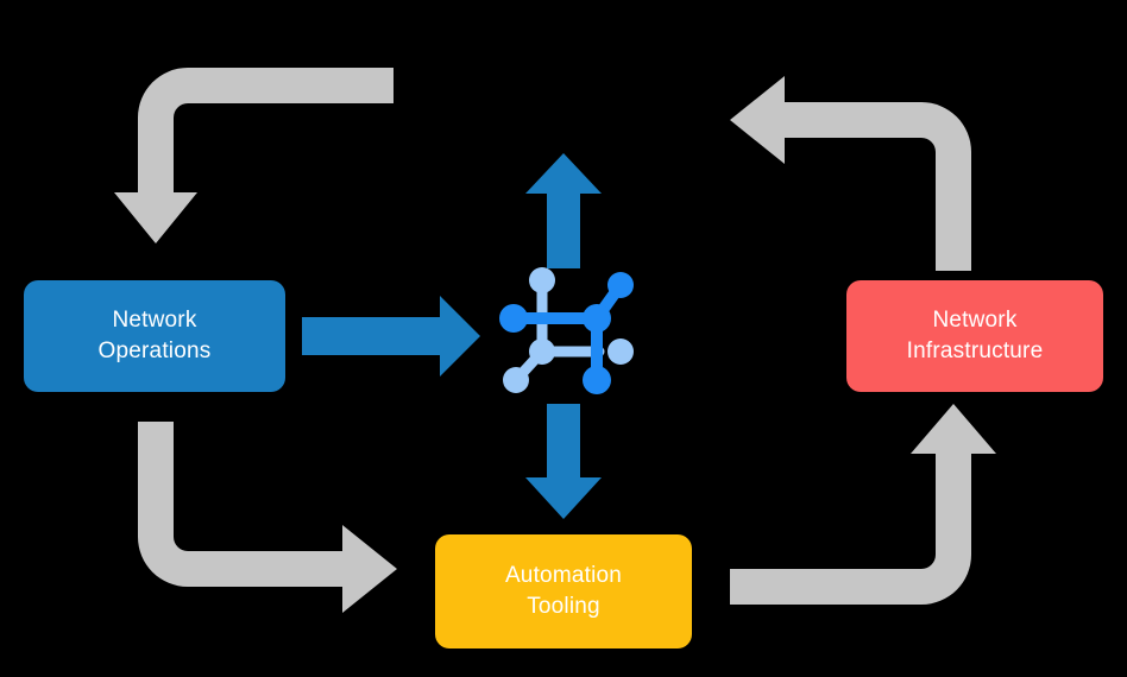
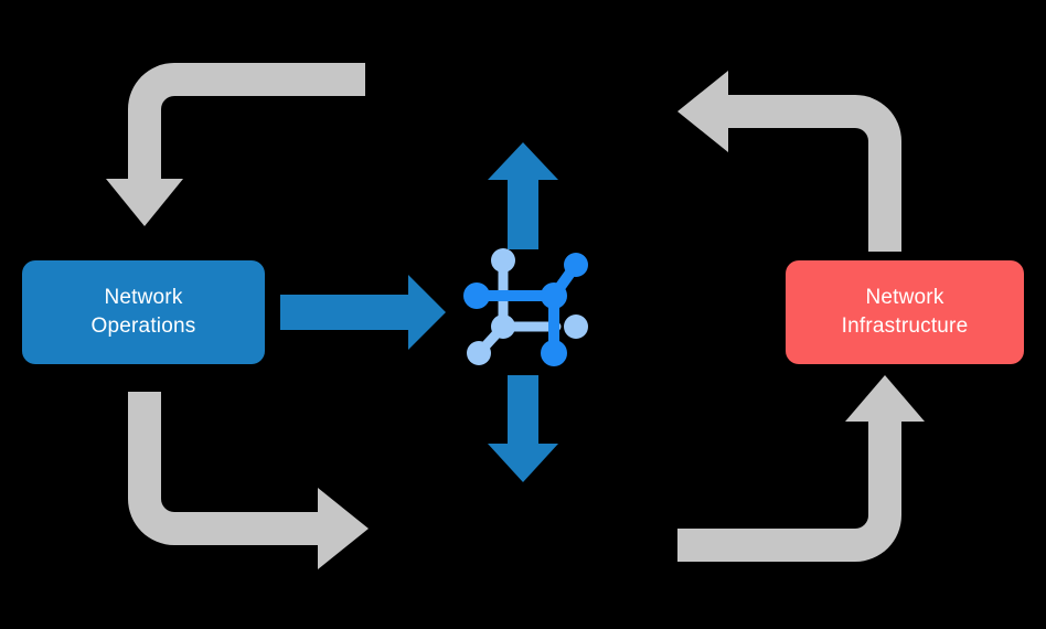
  Network
  Operations
  Network
  Infrastructure
- Automation
- Tooling
